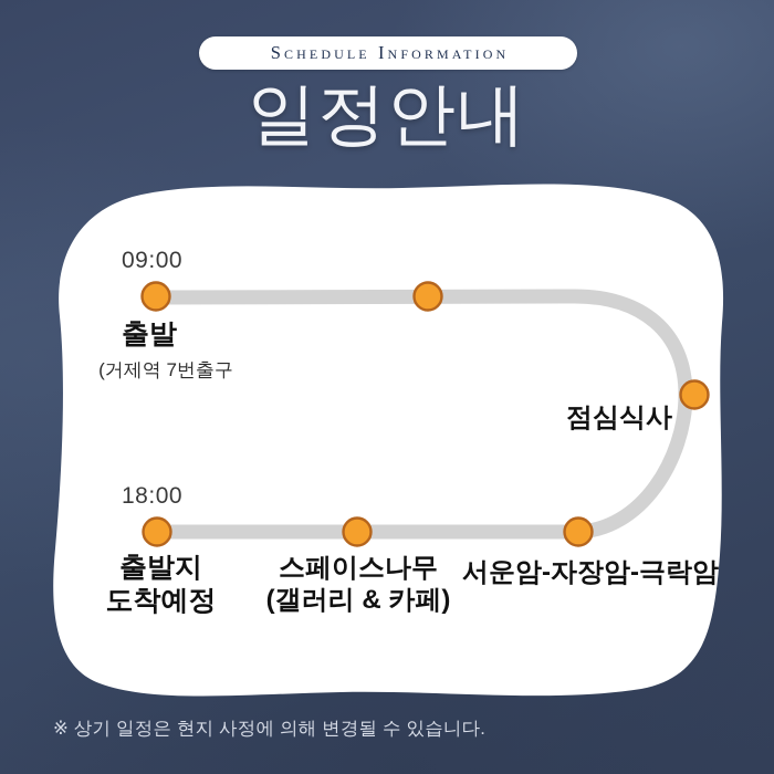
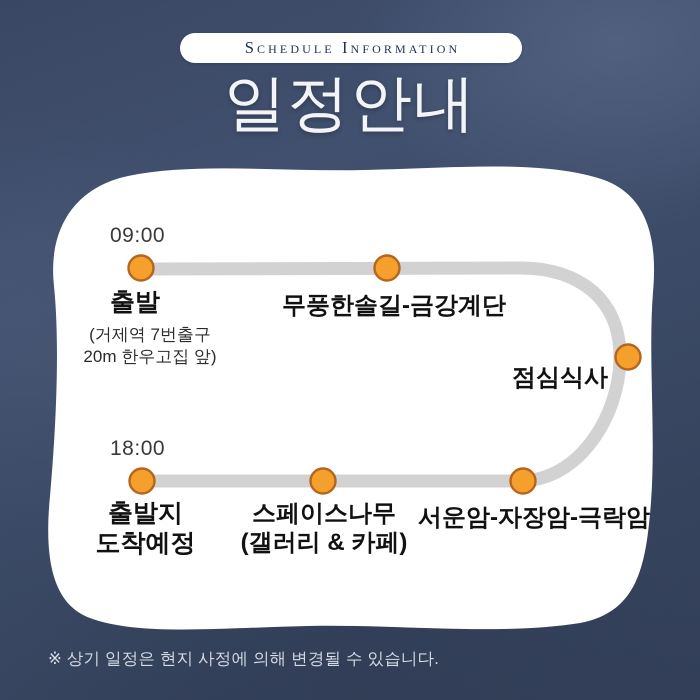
  Schedule Information
  일정안내
  09:00
  출발
  (거제역 7번출구
+ 20m 한우고집 앞)
+ 무풍한솔길-금강계단
  점심식사
  18:00
  출발지
  도착예정
  스페이스나무
  (갤러리 & 카페)
  서운암-자장암-극락암
  ※ 상기 일정은 현지 사정에 의해 변경될 수 있습니다.
